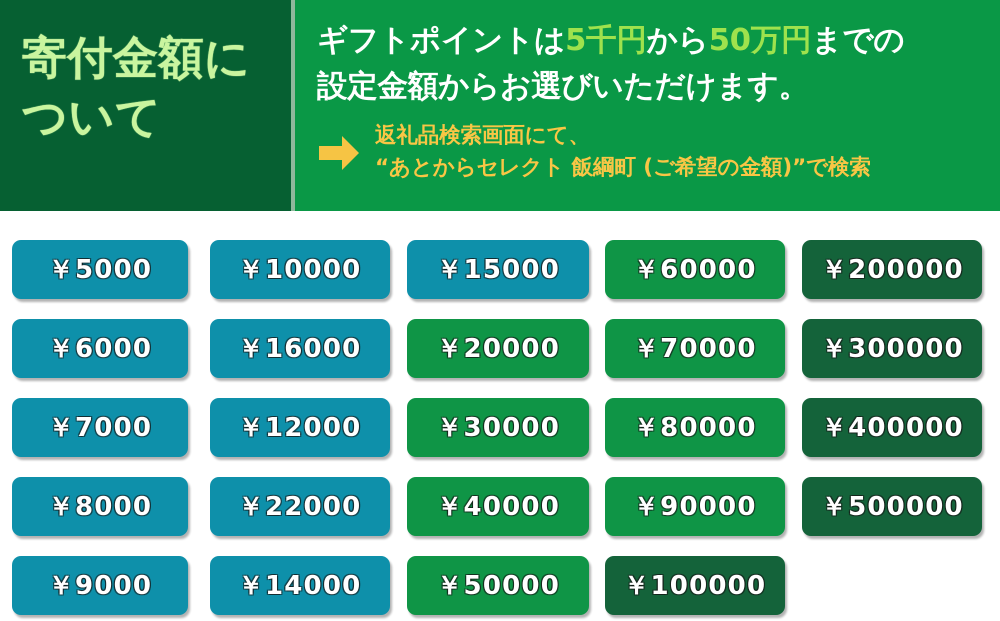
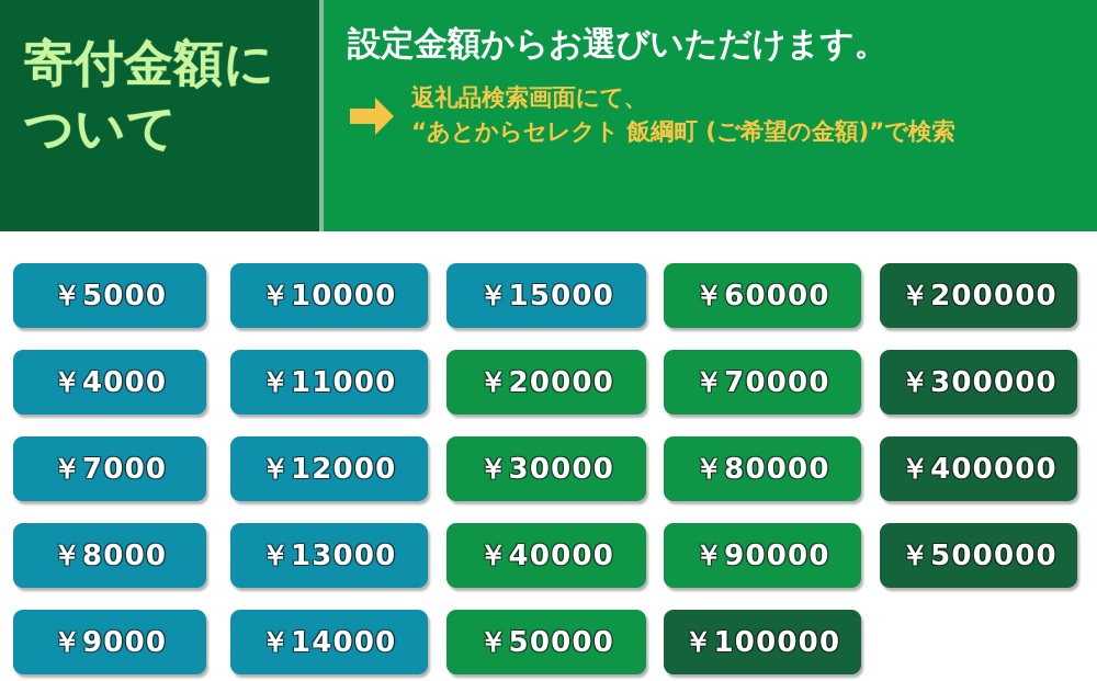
  寄付金額について
- ギフトポイントは5千円から50万円までの
  設定金額からお選びいただけます。
  返礼品検索画面にて、
  “あとからセレクト 飯綱町 (ご希望の金額)”で検索
  ￥5000
  ￥10000
  ￥15000
  ￥60000
  ￥200000
- ￥6000
+ ￥4000
- ￥16000
+ ￥11000
  ￥20000
  ￥70000
  ￥300000
  ￥7000
  ￥12000
  ￥30000
  ￥80000
  ￥400000
  ￥8000
- ￥22000
+ ￥13000
  ￥40000
  ￥90000
  ￥500000
  ￥9000
  ￥14000
  ￥50000
  ￥100000
